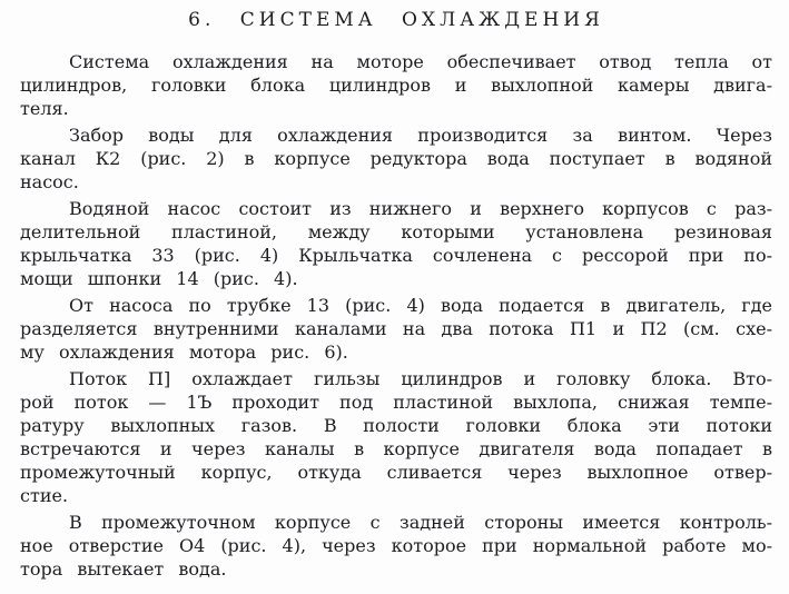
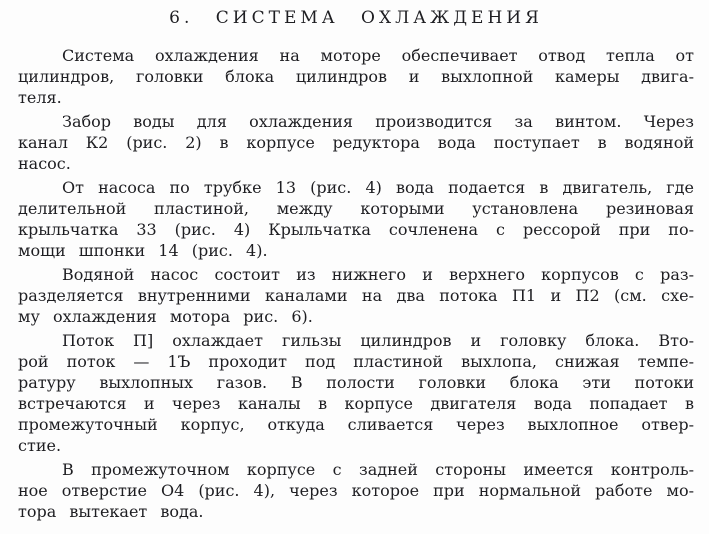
  6. СИСТЕМА ОХЛАЖДЕНИЯ
  Система охлаждения на моторе обеспечивает отвод тепла от
  цилиндров, головки блока цилиндров и выхлопной камеры двига-
  теля.
  Забор воды для охлаждения производится за винтом. Через
  канал К2 (рис. 2) в корпусе редуктора вода поступает в водяной
  насос.
- Водяной насос состоит из нижнего и верхнего корпусов с раз-
+ От насоса по трубке 13 (рис. 4) вода подается в двигатель, где
  делительной пластиной, между которыми установлена резиновая
  крыльчатка 33 (рис. 4) Крыльчатка сочленена с рессорой при по-
  мощи шпонки 14 (рис. 4).
- От насоса по трубке 13 (рис. 4) вода подается в двигатель, где
+ Водяной насос состоит из нижнего и верхнего корпусов с раз-
  разделяется внутренними каналами на два потока П1 и П2 (см. схе-
  му охлаждения мотора рис. 6).
  Поток П] охлаждает гильзы цилиндров и головку блока. Вто-
  рой поток — 1Ъ проходит под пластиной выхлопа, снижая темпе-
  ратуру выхлопных газов. В полости головки блока эти потоки
  встречаются и через каналы в корпусе двигателя вода попадает в
  промежуточный корпус, откуда сливается через выхлопное отвер-
  стие.
  В промежуточном корпусе с задней стороны имеется контроль-
  ное отверстие О4 (рис. 4), через которое при нормальной работе мо-
  тора вытекает вода.
